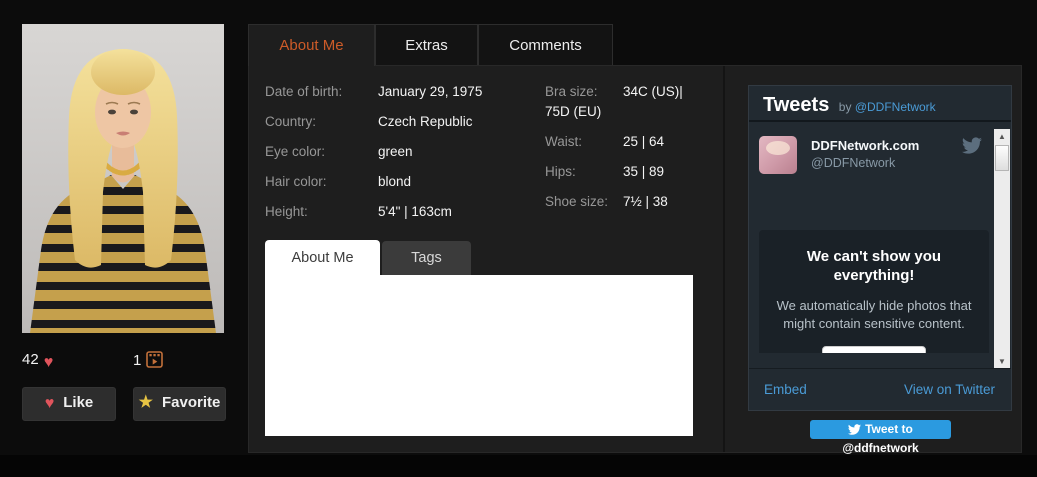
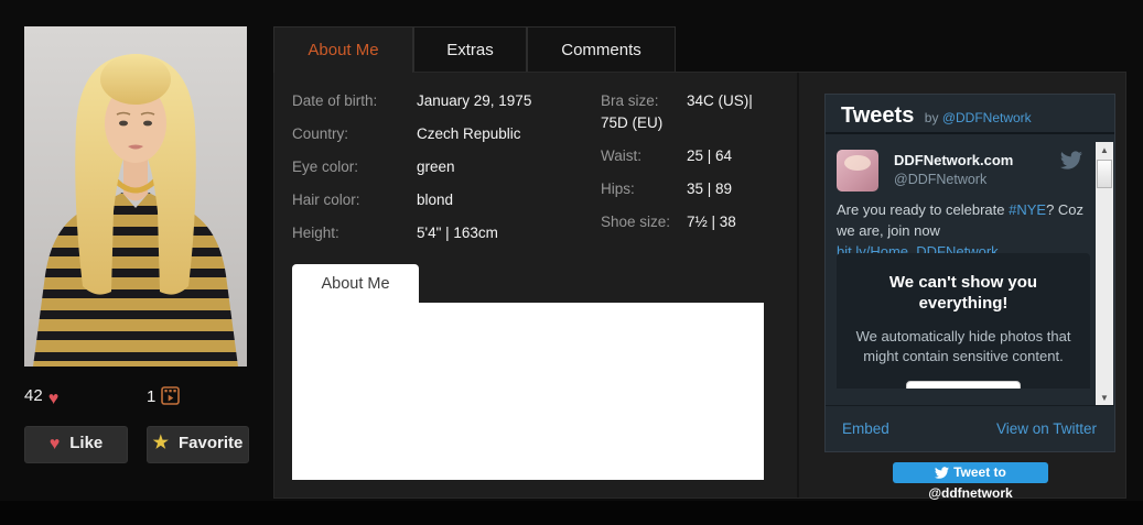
  42 ♥
  1
  ♥ Like
  ★ Favorite
  About Me
  Extras
  Comments
  Date of birth:
  January 29, 1975
  Country:
  Czech Republic
  Eye color:
  green
  Hair color:
  blond
  Height:
  5'4" | 163cm
  Bra size:
  34C (US)|
  75D (EU)
  Waist:
  25 | 64
  Hips:
  35 | 89
  Shoe size:
  7½ | 38
  About Me
- Tags
  Tweets by @DDFNetwork
  DDFNetwork.com
  @DDFNetwork
+ Are you ready to celebrate #NYE? Coz we are, join now bit.ly/Home_DDFNetwork
  We can't show you everything!
  We automatically hide photos that might contain sensitive content.
  ▲
  ▼
  Embed
  View on Twitter
  Tweet to @ddfnetwork
